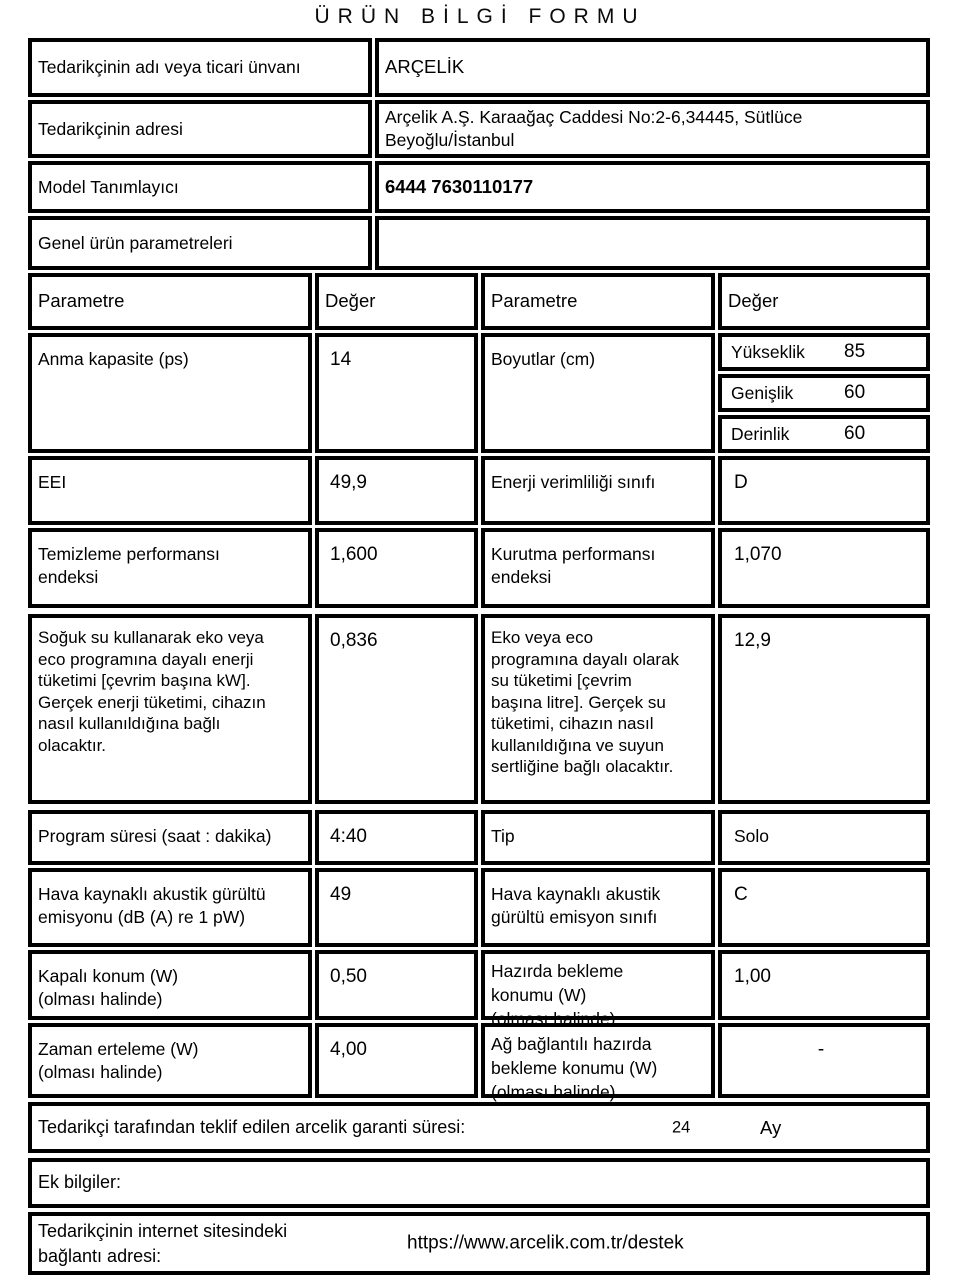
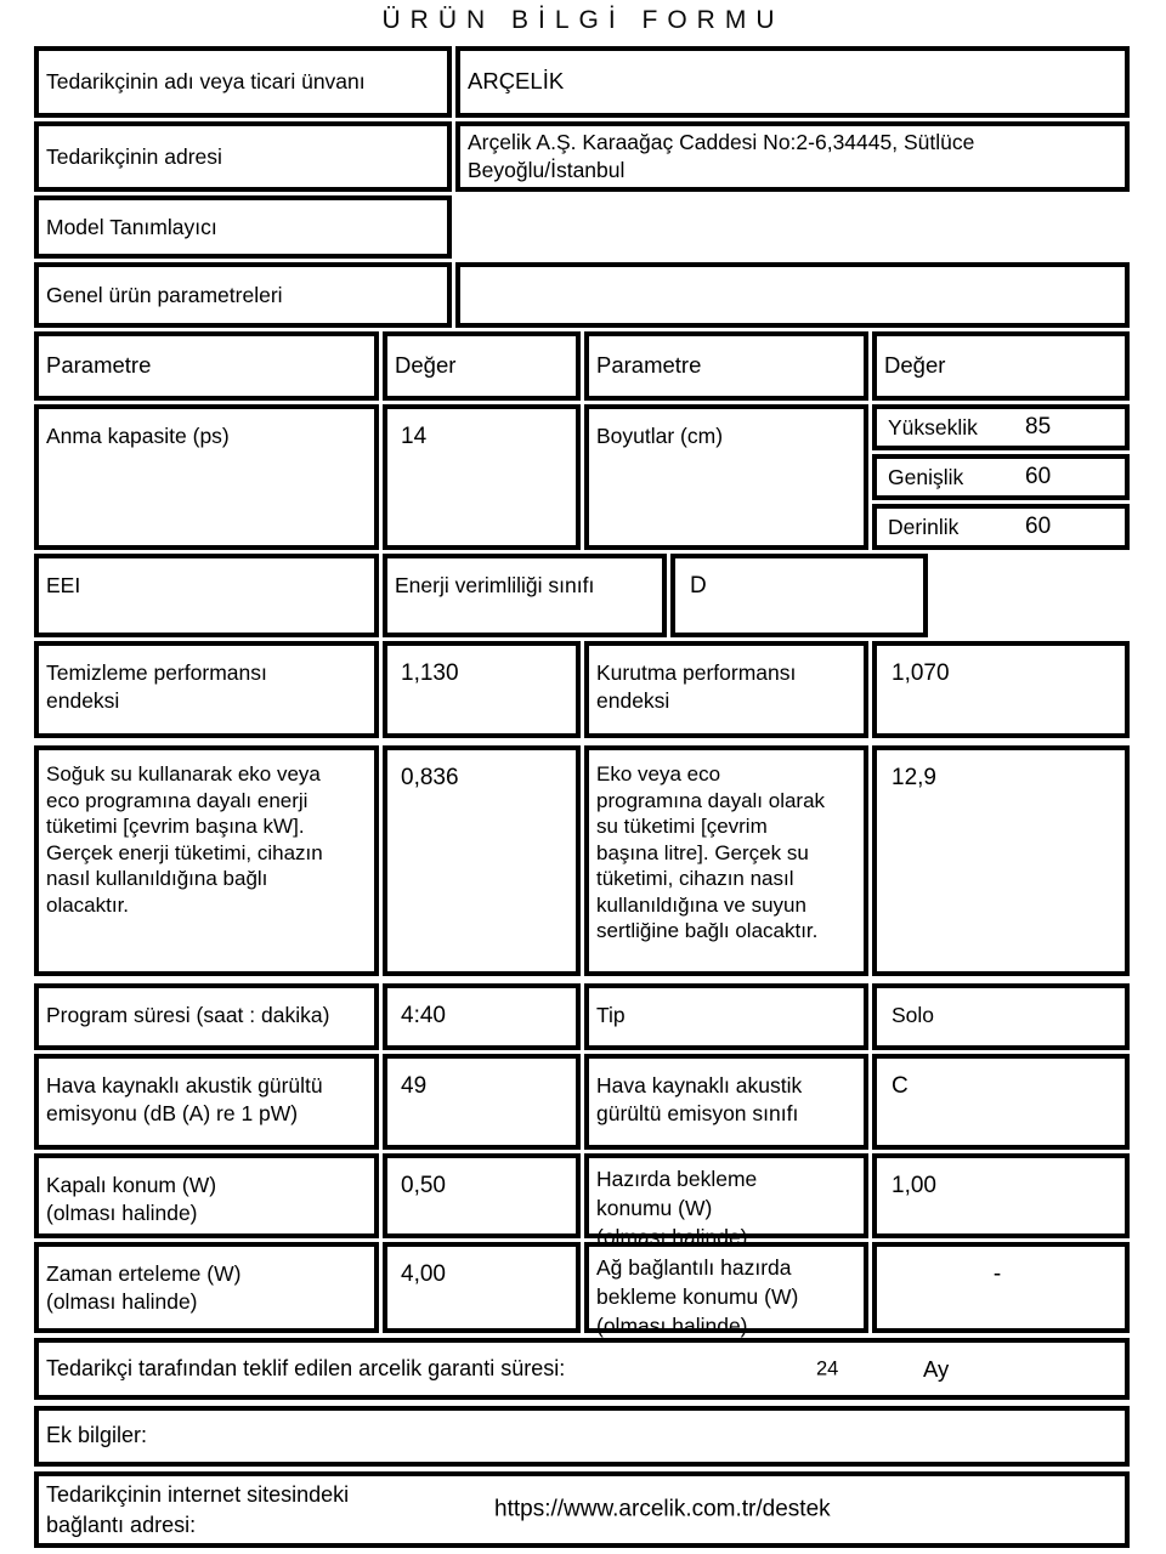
  ÜRÜN BİLGİ FORMU
  Tedarikçinin adı veya ticari ünvanı
  ARÇELİK
  Tedarikçinin adresi
  Arçelik A.Ş. Karaağaç Caddesi No:2-6,34445, Sütlüce
  Beyoğlu/İstanbul
  Model Tanımlayıcı
- 6444 7630110177
  Genel ürün parametreleri
  Parametre
  Değer
  Parametre
  Değer
  Anma kapasite (ps)
  14
  Boyutlar (cm)
  Yükseklik
  85
  Genişlik
  60
  Derinlik
  60
  EEI
- 49,9
  Enerji verimliliği sınıfı
  D
  Temizleme performansı
  endeksi
- 1,600
+ 1,130
  Kurutma performansı
  endeksi
  1,070
  Soğuk su kullanarak eko veya
  eco programına dayalı enerji
  tüketimi [çevrim başına kW].
  Gerçek enerji tüketimi, cihazın
  nasıl kullanıldığına bağlı
  olacaktır.
  0,836
  Eko veya eco
  programına dayalı olarak
  su tüketimi [çevrim
  başına litre]. Gerçek su
  tüketimi, cihazın nasıl
  kullanıldığına ve suyun
  sertliğine bağlı olacaktır.
  12,9
  Program süresi (saat : dakika)
  4:40
  Tip
  Solo
  Hava kaynaklı akustik gürültü
  emisyonu (dB (A) re 1 pW)
  49
  Hava kaynaklı akustik
  gürültü emisyon sınıfı
  C
  Kapalı konum (W)
  (olması halinde)
  0,50
  Hazırda bekleme
  konumu (W)
  (olması halinde)
  1,00
  Zaman erteleme (W)
  (olması halinde)
  4,00
  Ağ bağlantılı hazırda
  bekleme konumu (W)
  (olması halinde)
  -
  Tedarikçi tarafından teklif edilen arcelik garanti süresi:
  24
  Ay
  Ek bilgiler:
  Tedarikçinin internet sitesindeki
  bağlantı adresi:
  https://www.arcelik.com.tr/destek
